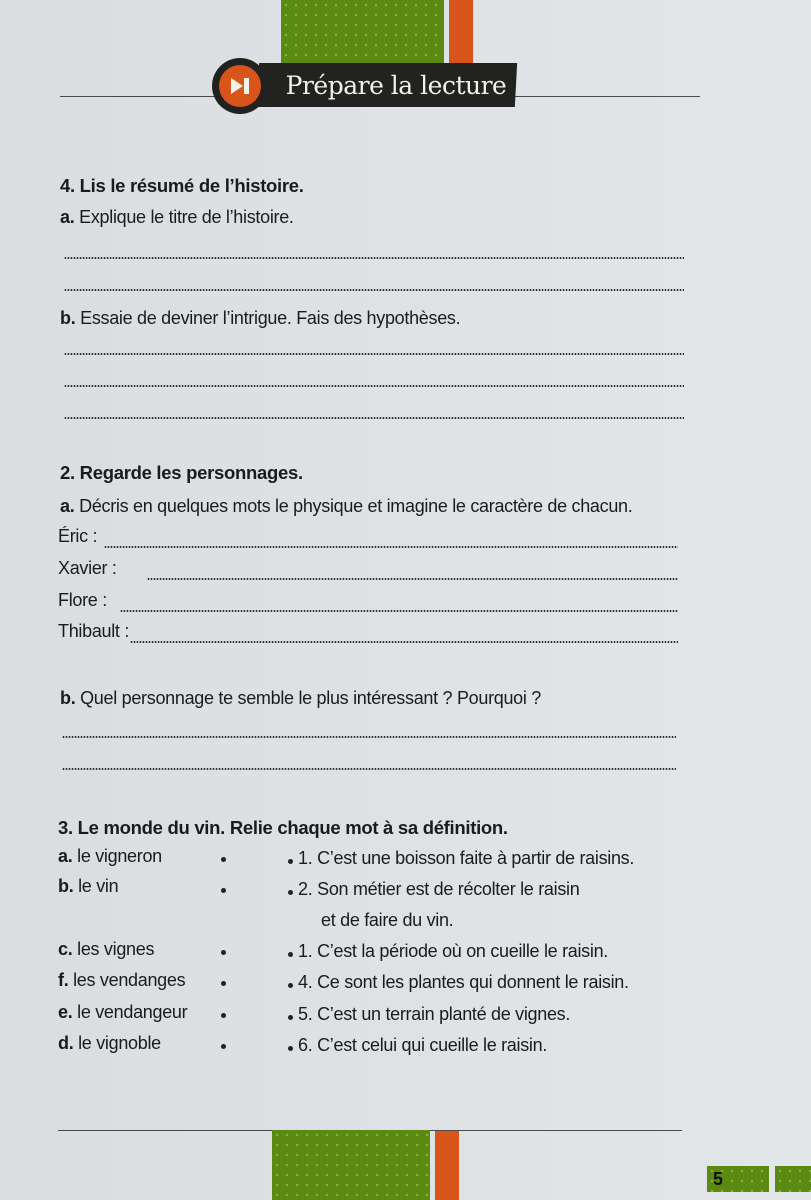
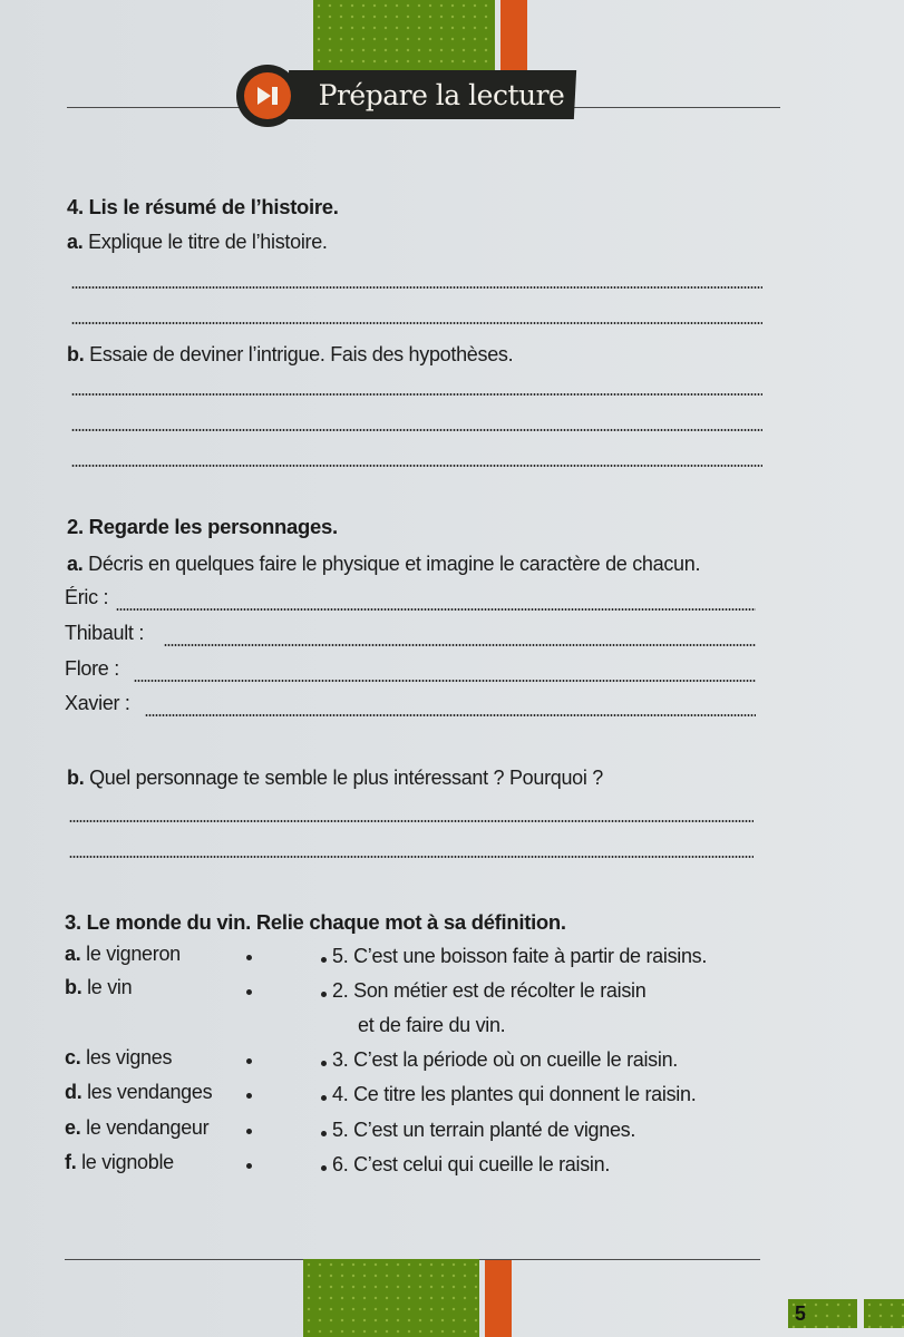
  Prépare la lecture
  4. Lis le résumé de l’histoire.
  a. Explique le titre de l’histoire.
  b. Essaie de deviner l’intrigue. Fais des hypothèses.
  2. Regarde les personnages.
- a. Décris en quelques mots le physique et imagine le caractère de chacun.
+ a. Décris en quelques faire le physique et imagine le caractère de chacun.
  Éric :
- Xavier :
+ Thibault :
  Flore :
- Thibault :
+ Xavier :
  b. Quel personnage te semble le plus intéressant ? Pourquoi ?
  3. Le monde du vin. Relie chaque mot à sa définition.
  a. le vigneron
  b. le vin
  c. les vignes
- f. les vendanges
+ d. les vendanges
  e. le vendangeur
- d. le vignoble
+ f. le vignoble
- 1. C’est une boisson faite à partir de raisins.
+ 5. C’est une boisson faite à partir de raisins.
  2. Son métier est de récolter le raisin
  et de faire du vin.
- 1. C’est la période où on cueille le raisin.
+ 3. C’est la période où on cueille le raisin.
- 4. Ce sont les plantes qui donnent le raisin.
+ 4. Ce titre les plantes qui donnent le raisin.
  5. C’est un terrain planté de vignes.
  6. C’est celui qui cueille le raisin.
  5
